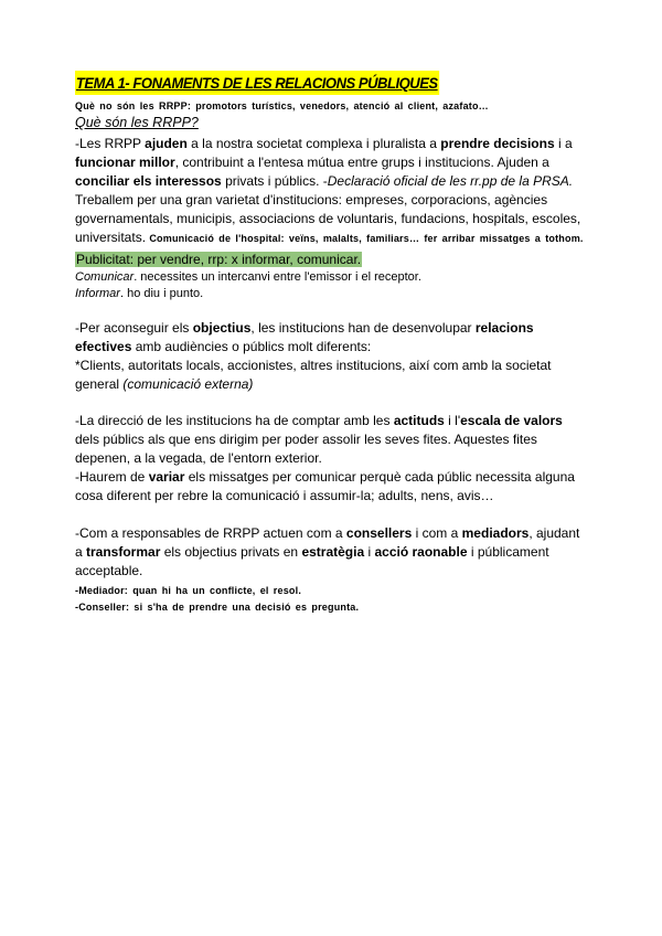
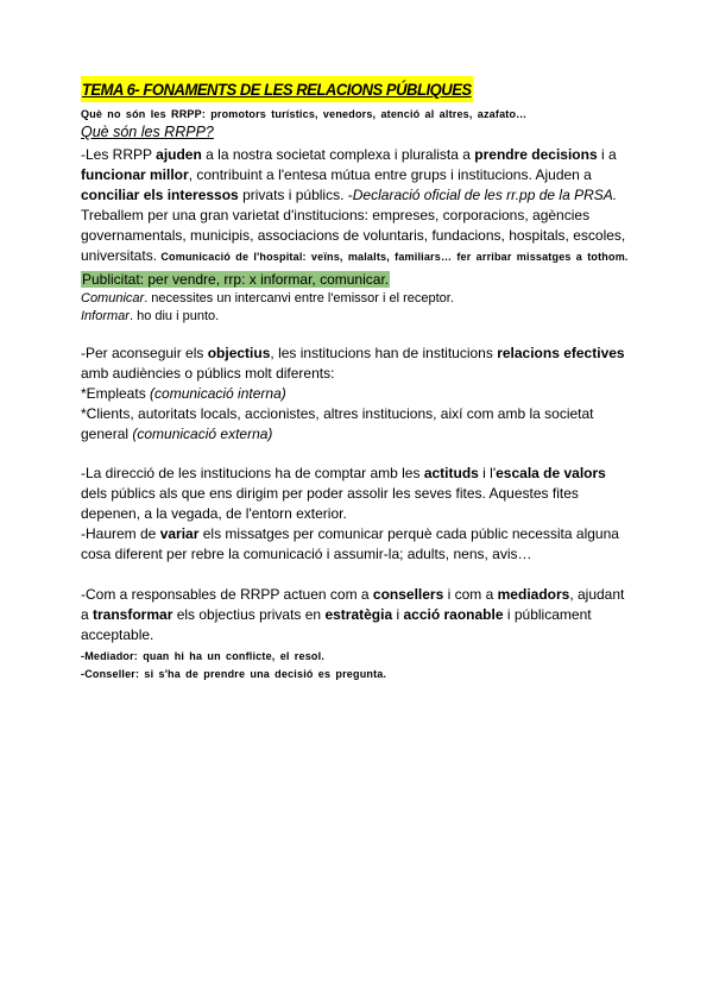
- TEMA 1- FONAMENTS DE LES RELACIONS PÚBLIQUES
+ TEMA 6- FONAMENTS DE LES RELACIONS PÚBLIQUES
- Què no són les RRPP: promotors turístics, venedors, atenció al client, azafato…
+ Què no són les RRPP: promotors turístics, venedors, atenció al altres, azafato…
  Què són les RRPP?
  -Les RRPP ajuden a la nostra societat complexa i pluralista a prendre decisions i a funcionar millor, contribuint a l'entesa mútua entre grups i institucions. Ajuden a conciliar els interessos privats i públics. -Declaració oficial de les rr.pp de la PRSA. Treballem per una gran varietat d'institucions: empreses, corporacions, agències governamentals, municipis, associacions de voluntaris, fundacions, hospitals, escoles, universitats. Comunicació de l'hospital: veïns, malalts, familiars… fer arribar missatges a tothom.
  Publicitat: per vendre, rrp: x informar, comunicar.
  Comunicar. necessites un intercanvi entre l'emissor i el receptor.
  Informar. ho diu i punto.
- -Per aconseguir els objectius, les institucions han de desenvolupar relacions efectives amb audiències o públics molt diferents:
+ -Per aconseguir els objectius, les institucions han de institucions relacions efectives amb audiències o públics molt diferents:
+ *Empleats (comunicació interna)
  *Clients, autoritats locals, accionistes, altres institucions, així com amb la societat general (comunicació externa)
  -La direcció de les institucions ha de comptar amb les actituds i l'escala de valors dels públics als que ens dirigim per poder assolir les seves fites. Aquestes fites depenen, a la vegada, de l'entorn exterior.
  -Haurem de variar els missatges per comunicar perquè cada públic necessita alguna cosa diferent per rebre la comunicació i assumir-la; adults, nens, avis…
  -Com a responsables de RRPP actuen com a consellers i com a mediadors, ajudant a transformar els objectius privats en estratègia i acció raonable i públicament acceptable.
  -Mediador: quan hi ha un conflicte, el resol.
  -Conseller: si s'ha de prendre una decisió es pregunta.
